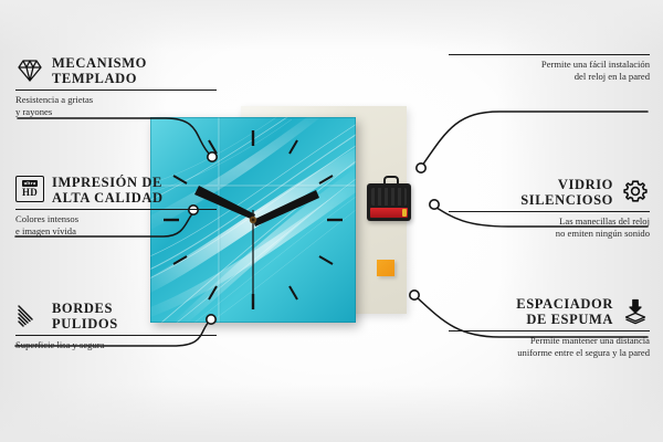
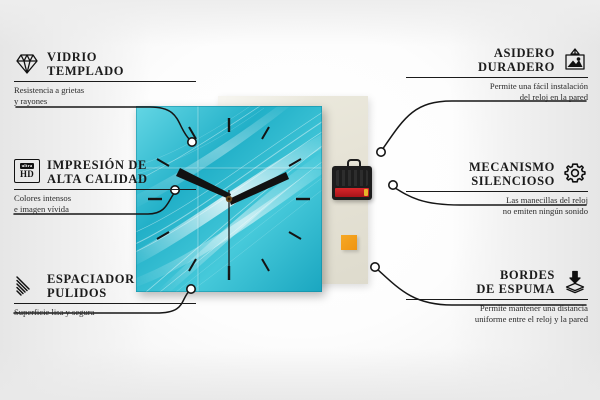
- MECANISMO
+ VIDRIO
  TEMPLADO
  Resistencia a grietas
  y rayones
  HD
  IMPRESIÓN DE
  ALTA CALIDAD
  Colores intensos
  e imagen vívida
- BORDES
+ ESPACIADOR
  PULIDOS
  Superficie lisa y segura
+ ASIDERO
+ DURADERO
  Permite una fácil instalación
  del reloj en la pared
- VIDRIO
+ MECANISMO
  SILENCIOSO
  Las manecillas del reloj
  no emiten ningún sonido
- ESPACIADOR
+ BORDES
  DE ESPUMA
  Permite mantener una distancia
- uniforme entre el segura y la pared
+ uniforme entre el reloj y la pared
